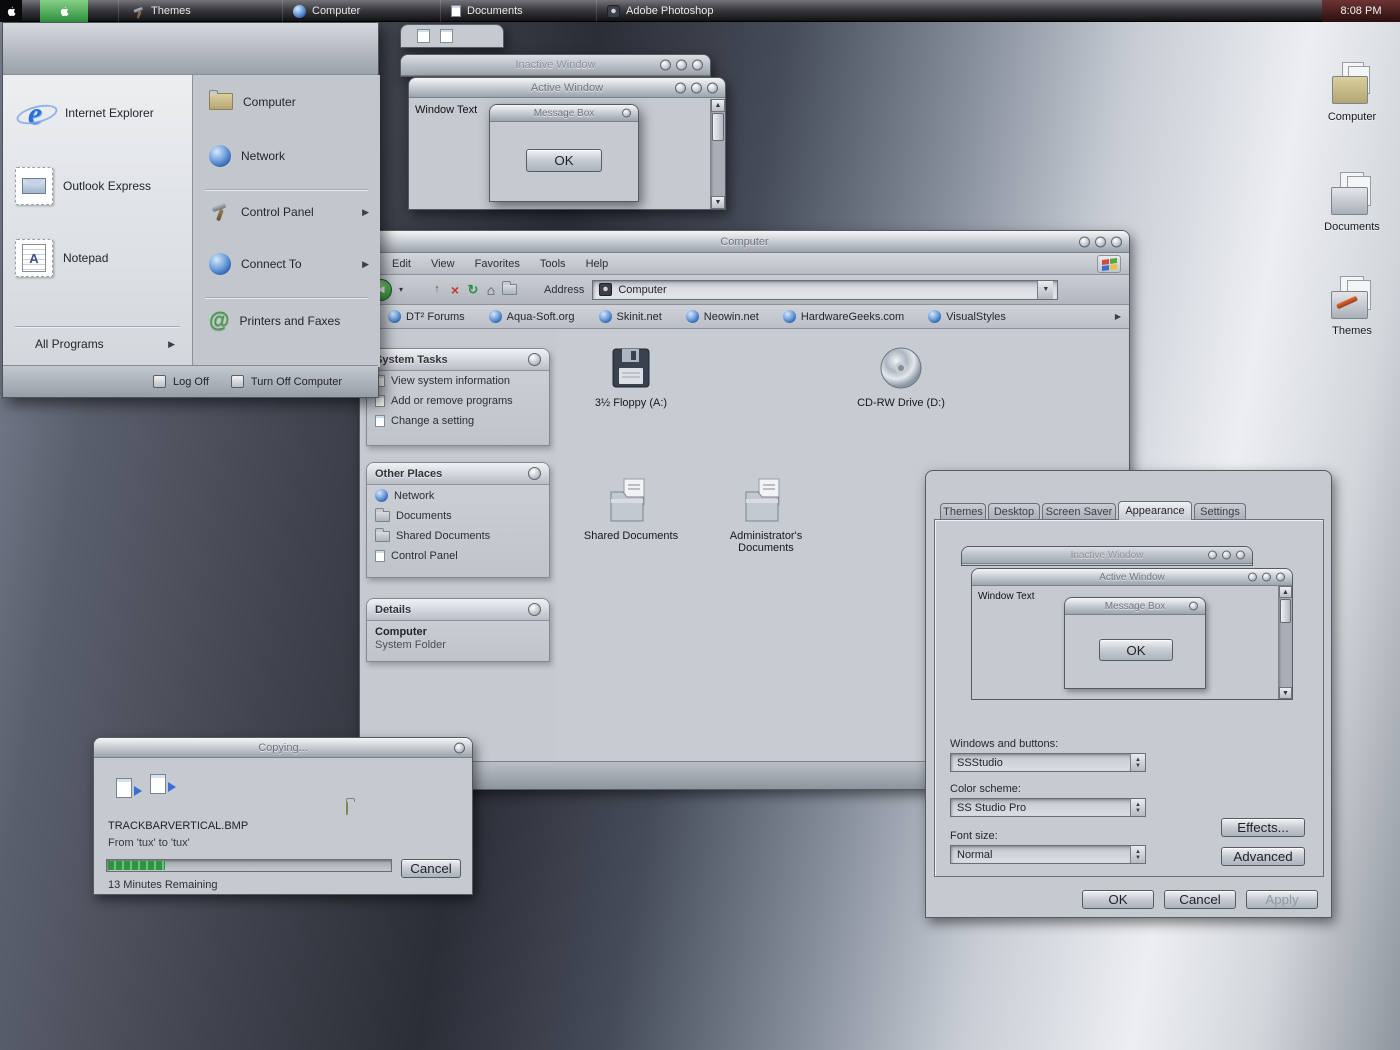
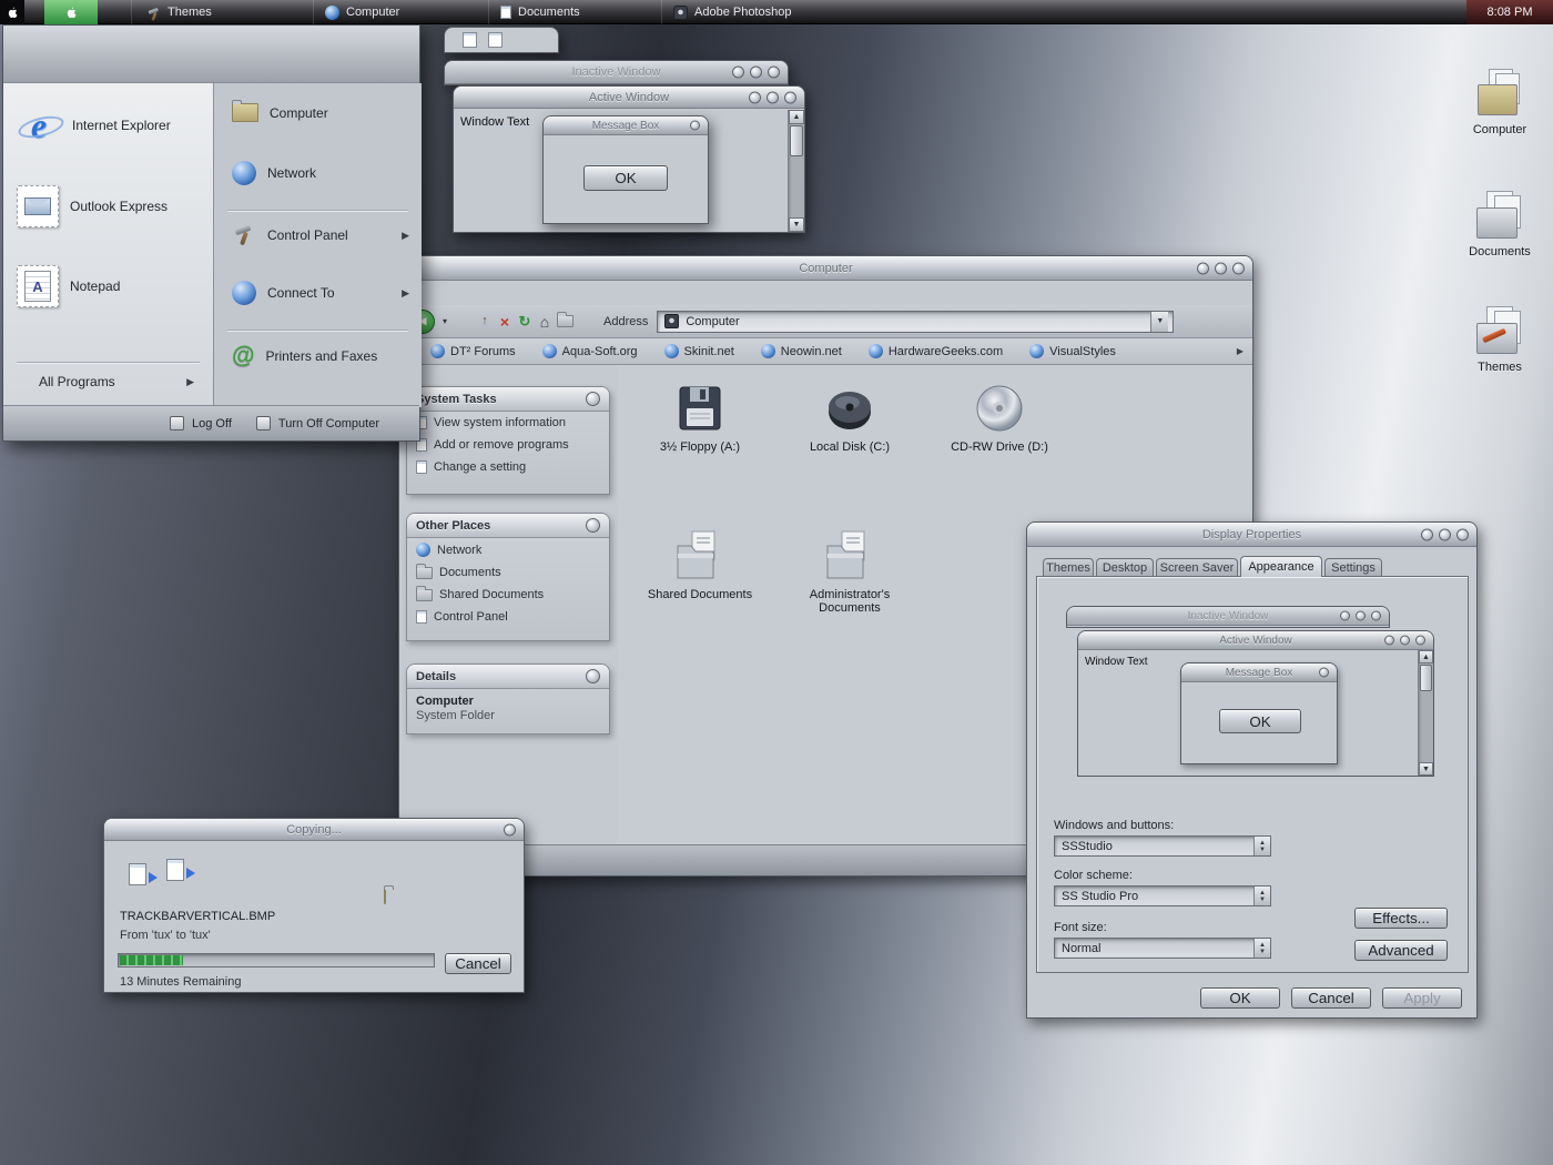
  Computer
  Documents
  Themes
  Computer
- Edit
- View
- Favorites
- Tools
- Help
  ◀
  ▾
  ↑
  ×
  ↻
  ⌂
  Address
  Computer
  DT² Forums
  Aqua-Soft.org
  Skinit.net
  Neowin.net
  HardwareGeeks.com
  VisualStyles
  ▶
  ystem Tasks
  View system information
  Add or remove programs
  Change a setting
  Other Places
  Network
  Documents
  Shared Documents
  Control Panel
  Details
  Computer
  System Folder
  3½ Floppy (A:)
+ Local Disk (C:)
  CD-RW Drive (D:)
  Shared Documents
  Administrator's Documents
  Inactive Window
  Active Window
  Window Text
  Message Box
  OK
+ Display Properties
  Themes
  Desktop
  Screen Saver
  Appearance
  Settings
  Inactive Window
  Active Window
  Window Text
  Message Box
  OK
  Windows and buttons:
  SSStudio
  Color scheme:
  SS Studio Pro
  Font size:
  Normal
  Effects...
  Advanced
  OK
  Cancel
  Apply
  Copying...
  TRACKBARVERTICAL.BMP
  From 'tux' to 'tux'
  Cancel
  13 Minutes Remaining
  e
  Internet Explorer
  Outlook Express
  A
  Notepad
  All Programs
  ▶
  Computer
  Network
  Control Panel
  ▶
  Connect To
  ▶
  @
  Printers and Faxes
  Log Off
  Turn Off Computer
  Themes
  Computer
  Documents
  Adobe Photoshop
  8:08 PM
